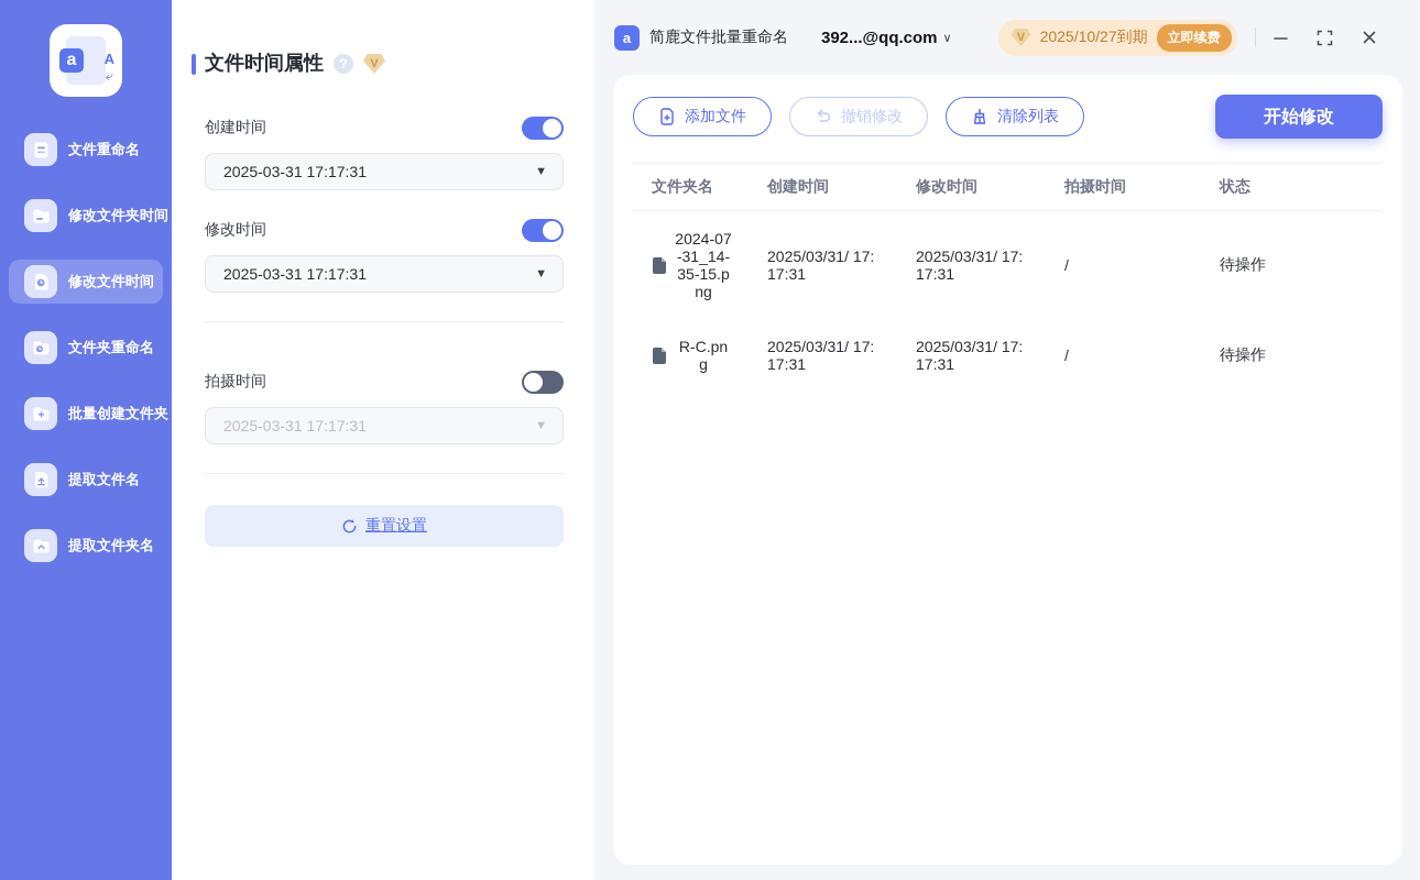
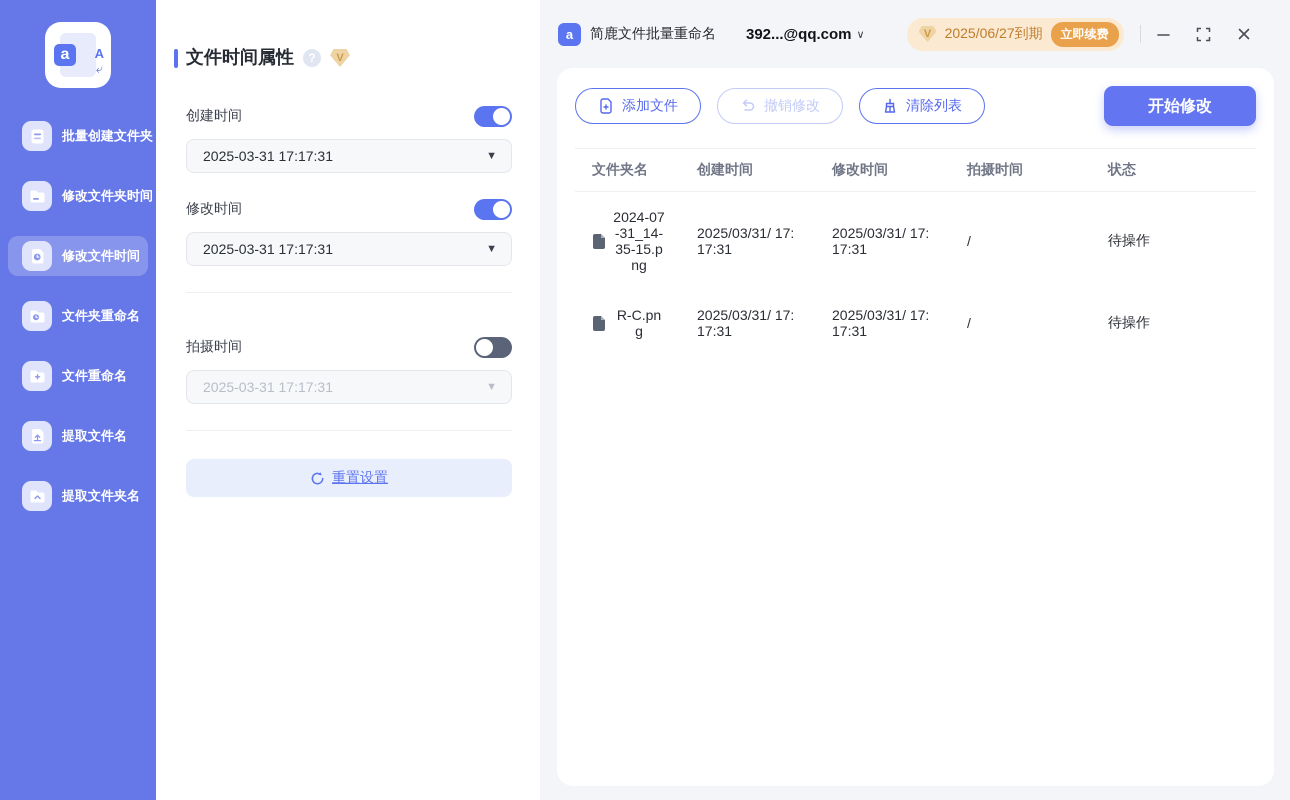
  a
  A
  ⤶
- 文件重命名
+ 批量创建文件夹
  修改文件夹时间
  修改文件时间
  文件夹重命名
- 批量创建文件夹
+ 文件重命名
  提取文件名
  提取文件夹名
  文件时间属性
  ?
  V
  创建时间
  2025-03-31 17:17:31
  ▼
  修改时间
  2025-03-31 17:17:31
  ▼
  拍摄时间
  2025-03-31 17:17:31
  ▼
  重置设置
  a
  简鹿文件批量重命名
  392...@qq.com
  ∨
  V
- 2025/10/27到期
+ 2025/06/27到期
  立即续费
  添加文件
  撤销修改
  清除列表
  开始修改
  文件夹名
  创建时间
  修改时间
  拍摄时间
  状态
  2024-07-31_14-35-15.png
  2025/03/31/ 17:17:31
  2025/03/31/ 17:17:31
  /
  待操作
  R-C.png
  2025/03/31/ 17:17:31
  2025/03/31/ 17:17:31
  /
  待操作
